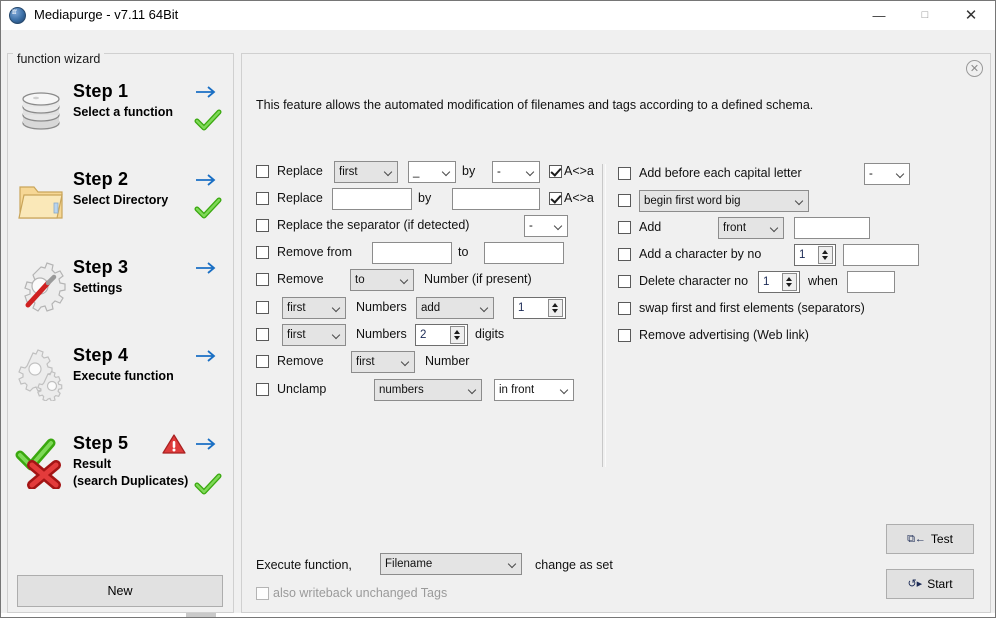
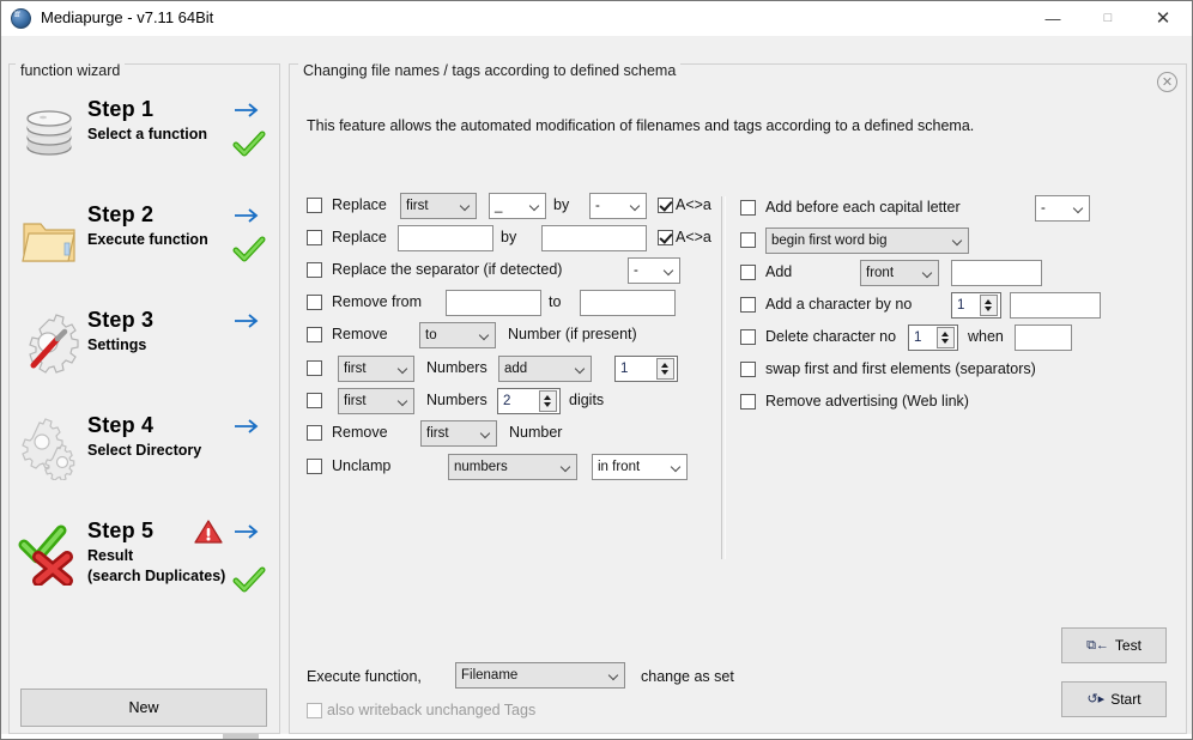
  Mediapurge - v7.11 64Bit
  —
  □
  ✕
  function wizard
  Step 1
  Select a function
  Step 2
- Select Directory
+ Execute function
  Step 3
  Settings
  Step 4
- Execute function
+ Select Directory
  Step 5
  Result
  (search Duplicates)
  New
  ✕
  This feature allows the automated modification of filenames and tags according to a defined schema.
  Replace
  first
  _
  by
  -
  A<>a
  Replace
  by
  A<>a
  Replace the separator (if detected)
  -
  Remove from
  to
  Remove
  to
  Number (if present)
  first
  Numbers
  add
  1
  first
  Numbers
  2
  digits
  Remove
  first
  Number
  Unclamp
  numbers
  in front
  Add before each capital letter
  -
  begin first word big
  Add
  front
  Add a character by no
  1
  Delete character no
  1
  when
  swap first and first elements (separators)
  Remove advertising (Web link)
  Execute function,
  Filename
  change as set
  also writeback unchanged Tags
  ⧉←
  Test
  ↺▸
  Start
+ Changing file names / tags according to defined schema
